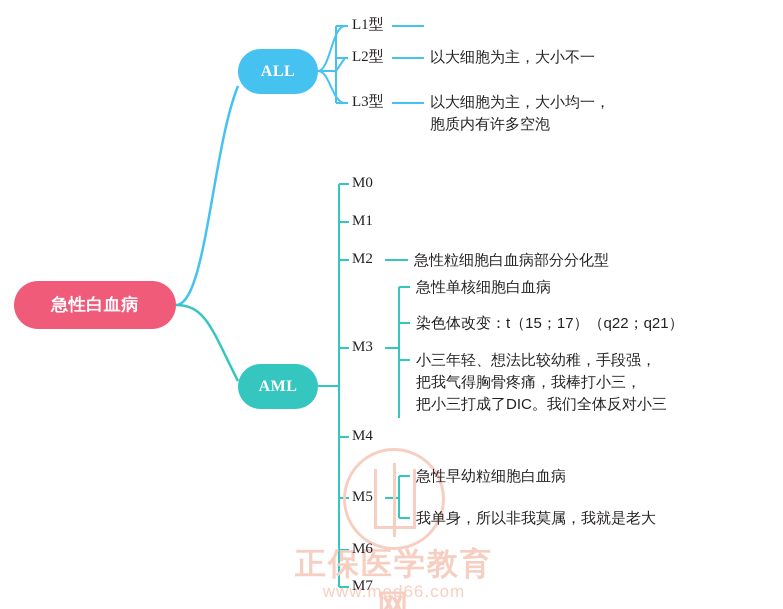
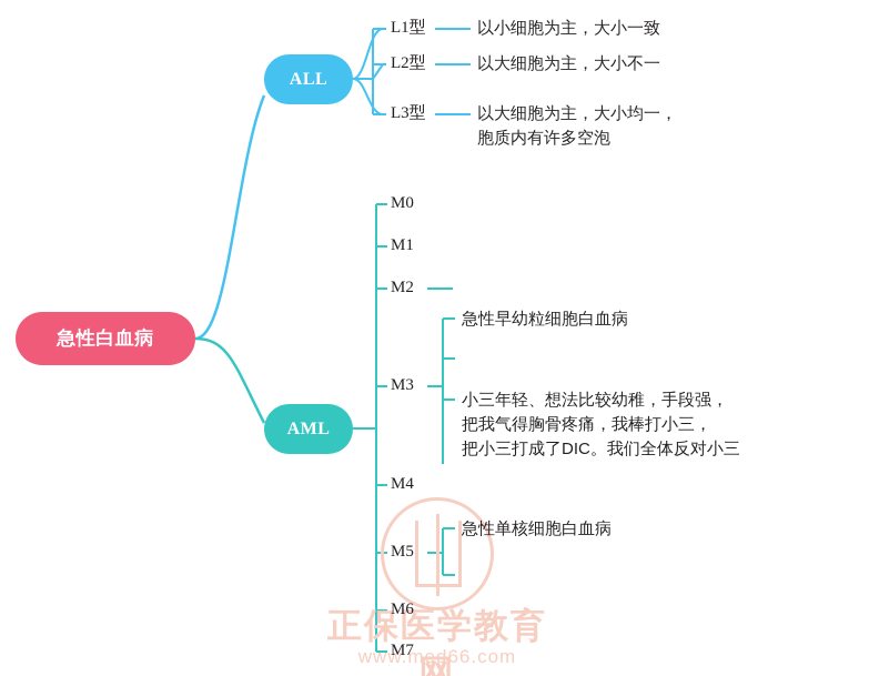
  正保医学教育网
  www.med66.com
  急性白血病
  ALL
  AML
  L1型
+ 以小细胞为主，大小一致
  L2型
  以大细胞为主，大小不一
  L3型
  以大细胞为主，大小均一，
  胞质内有许多空泡
  M0
  M1
  M2
- 急性粒细胞白血病部分分化型
  M3
- 急性单核细胞白血病
+ 急性早幼粒细胞白血病
- 染色体改变：t（15；17）（q22；q21）
  小三年轻、想法比较幼稚，手段强，
  把我气得胸骨疼痛，我棒打小三，
  把小三打成了DIC。我们全体反对小三
  M4
  M5
- 急性早幼粒细胞白血病
+ 急性单核细胞白血病
- 我单身，所以非我莫属，我就是老大
  M6
  M7
